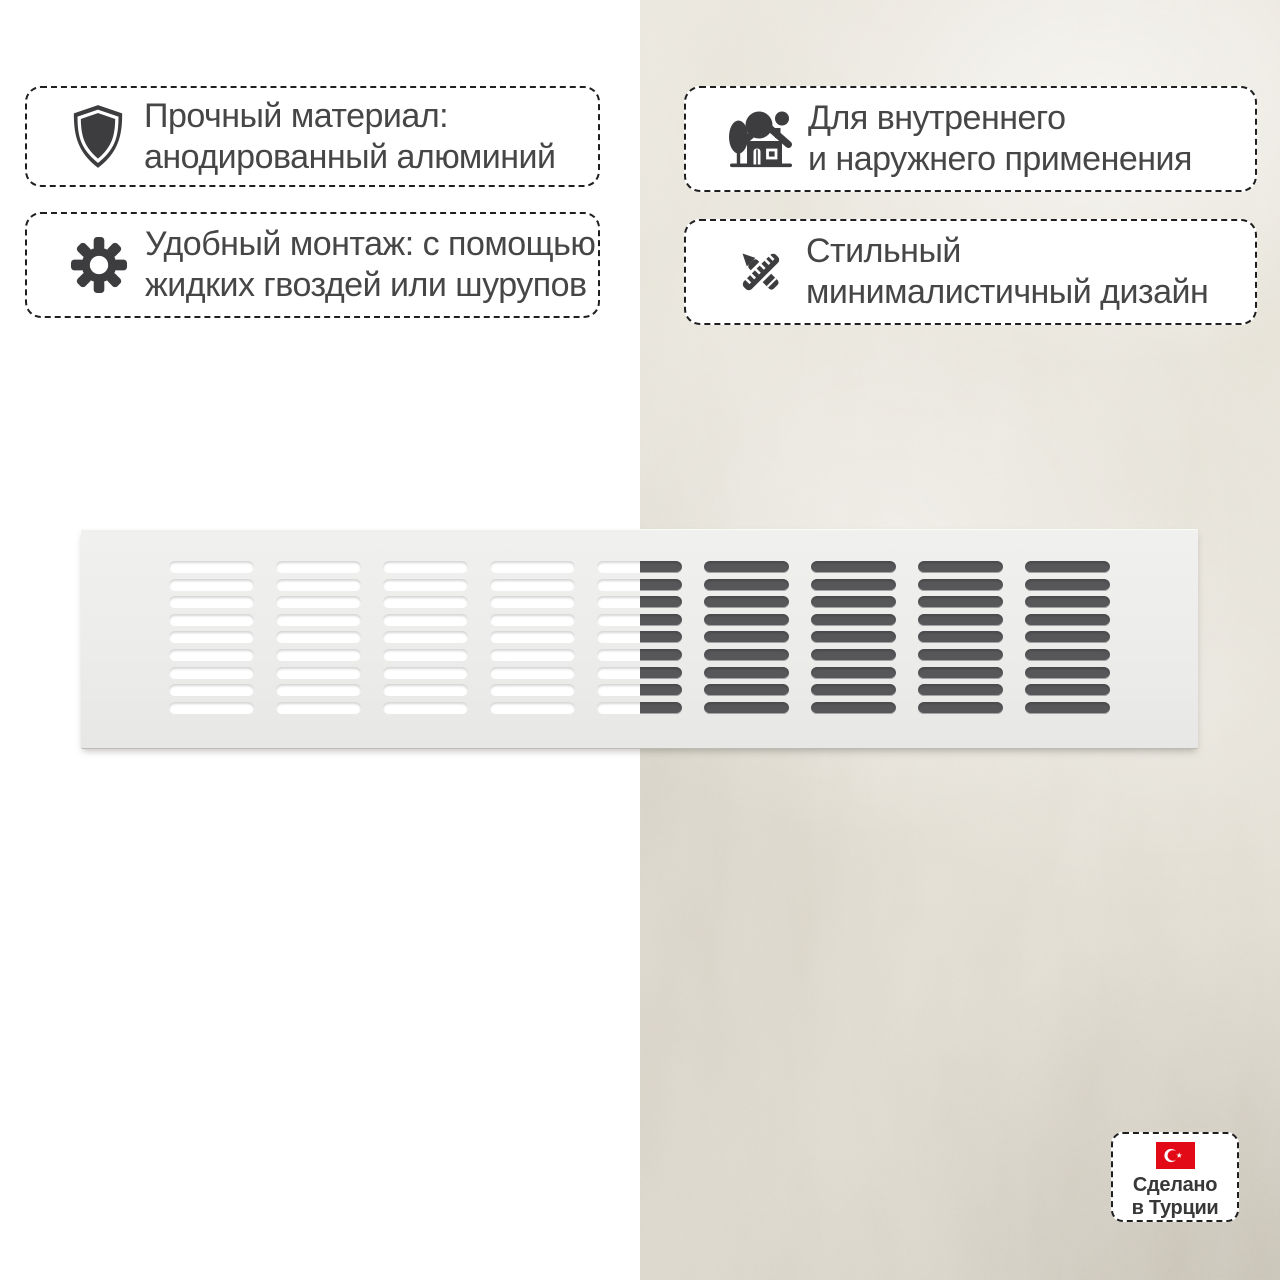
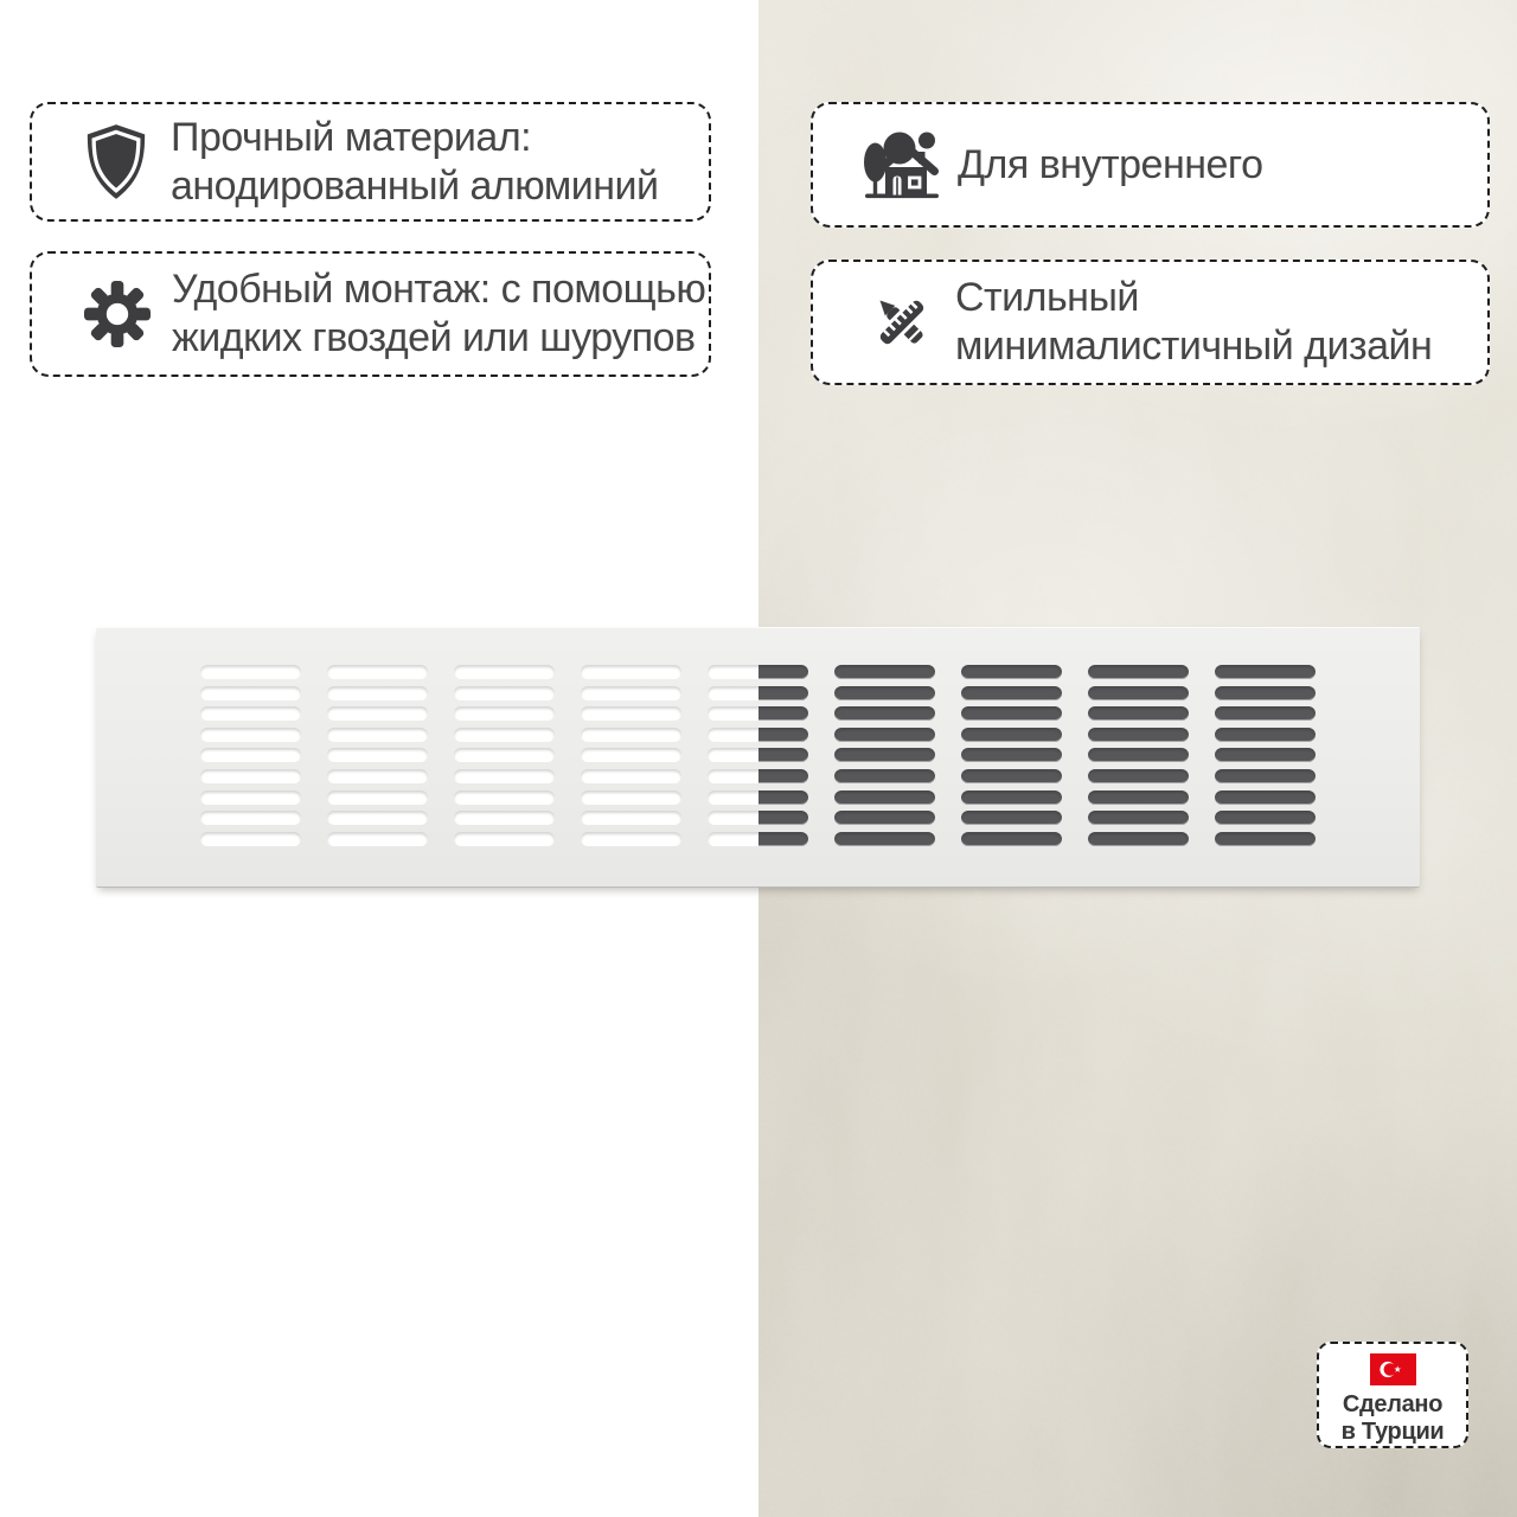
  Прочный материал:
  анодированный алюминий
  Удобный монтаж: с помощью
  жидких гвоздей или шурупов
  Для внутреннего
- и наружнего применения
  Стильный
  минималистичный дизайн
  Сделано
  в Турции
